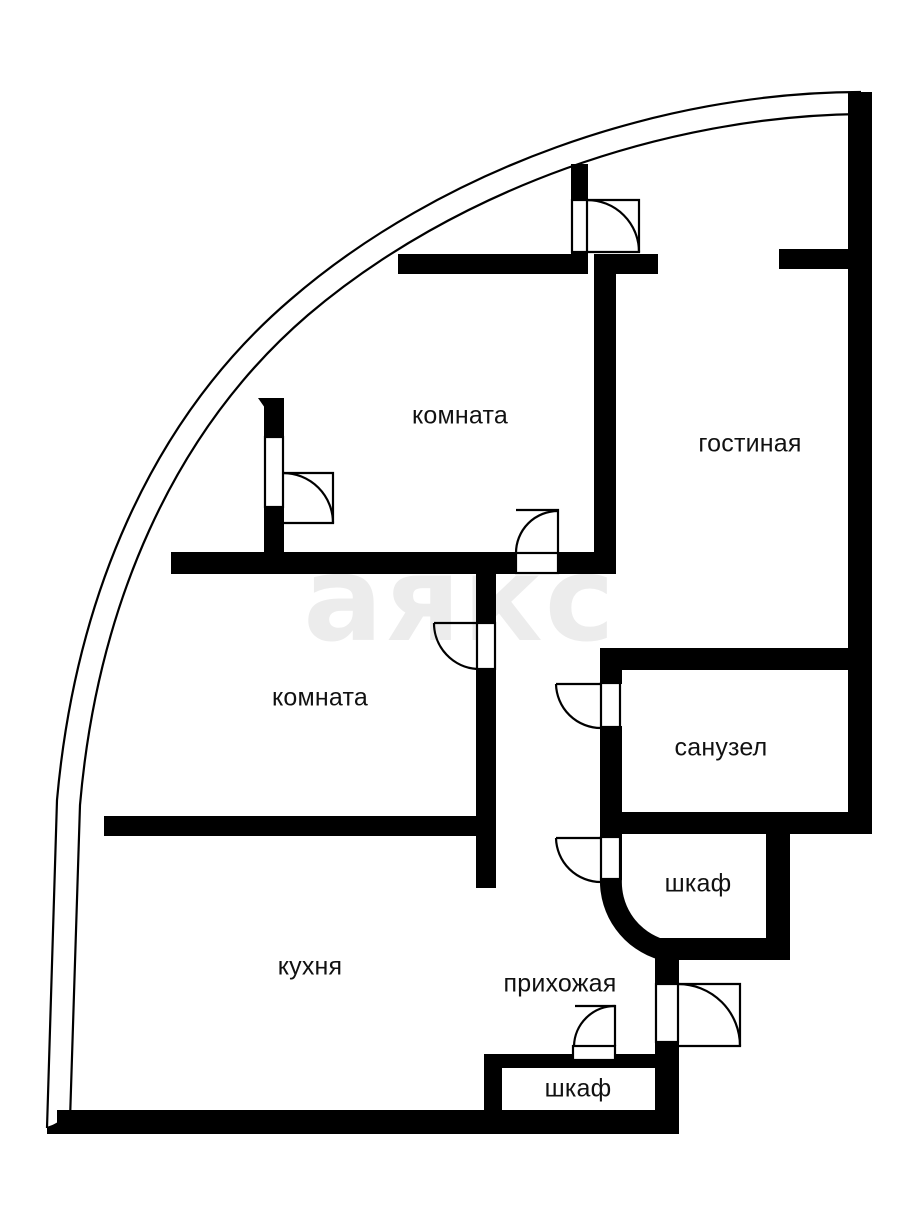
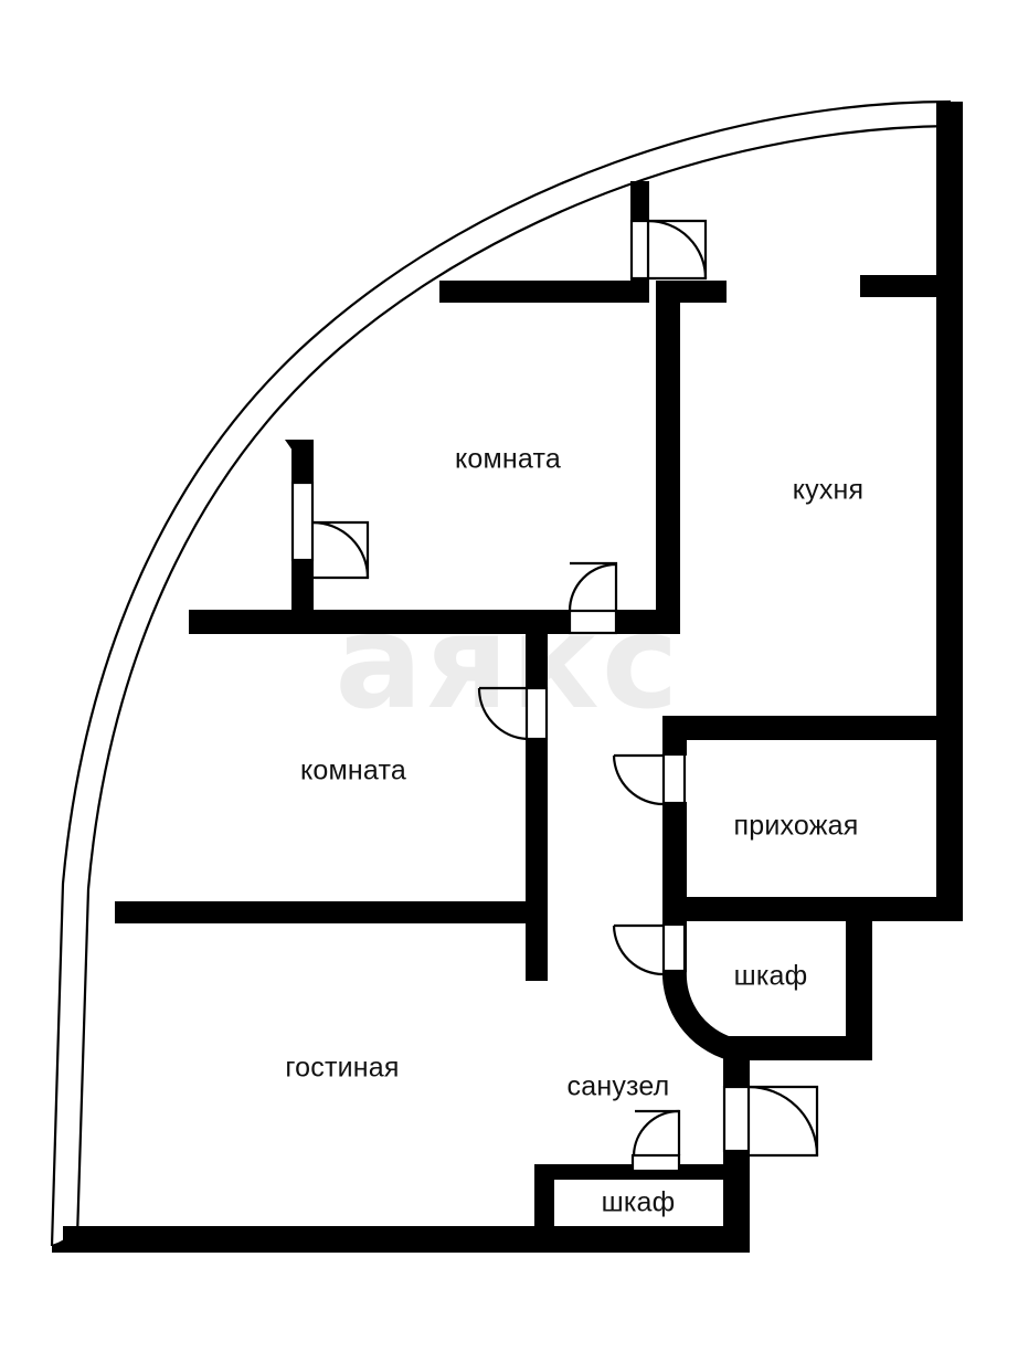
  аякс
  комната
- гостиная
+ кухня
  комната
- санузел
+ прихожая
  шкаф
- кухня
+ гостиная
- прихожая
+ санузел
  шкаф
